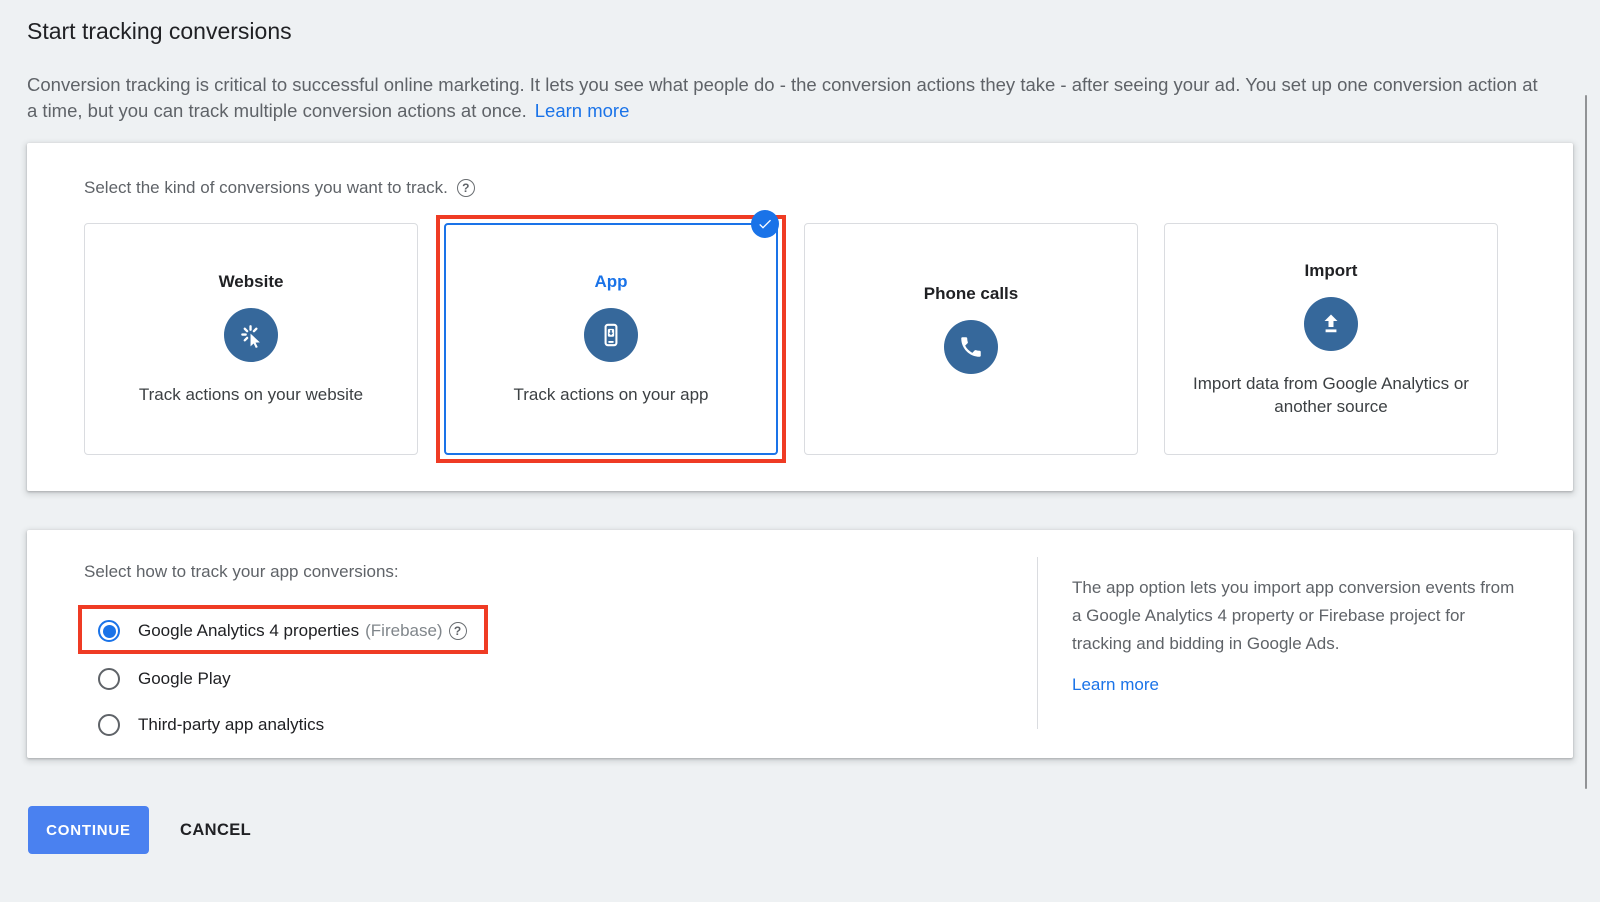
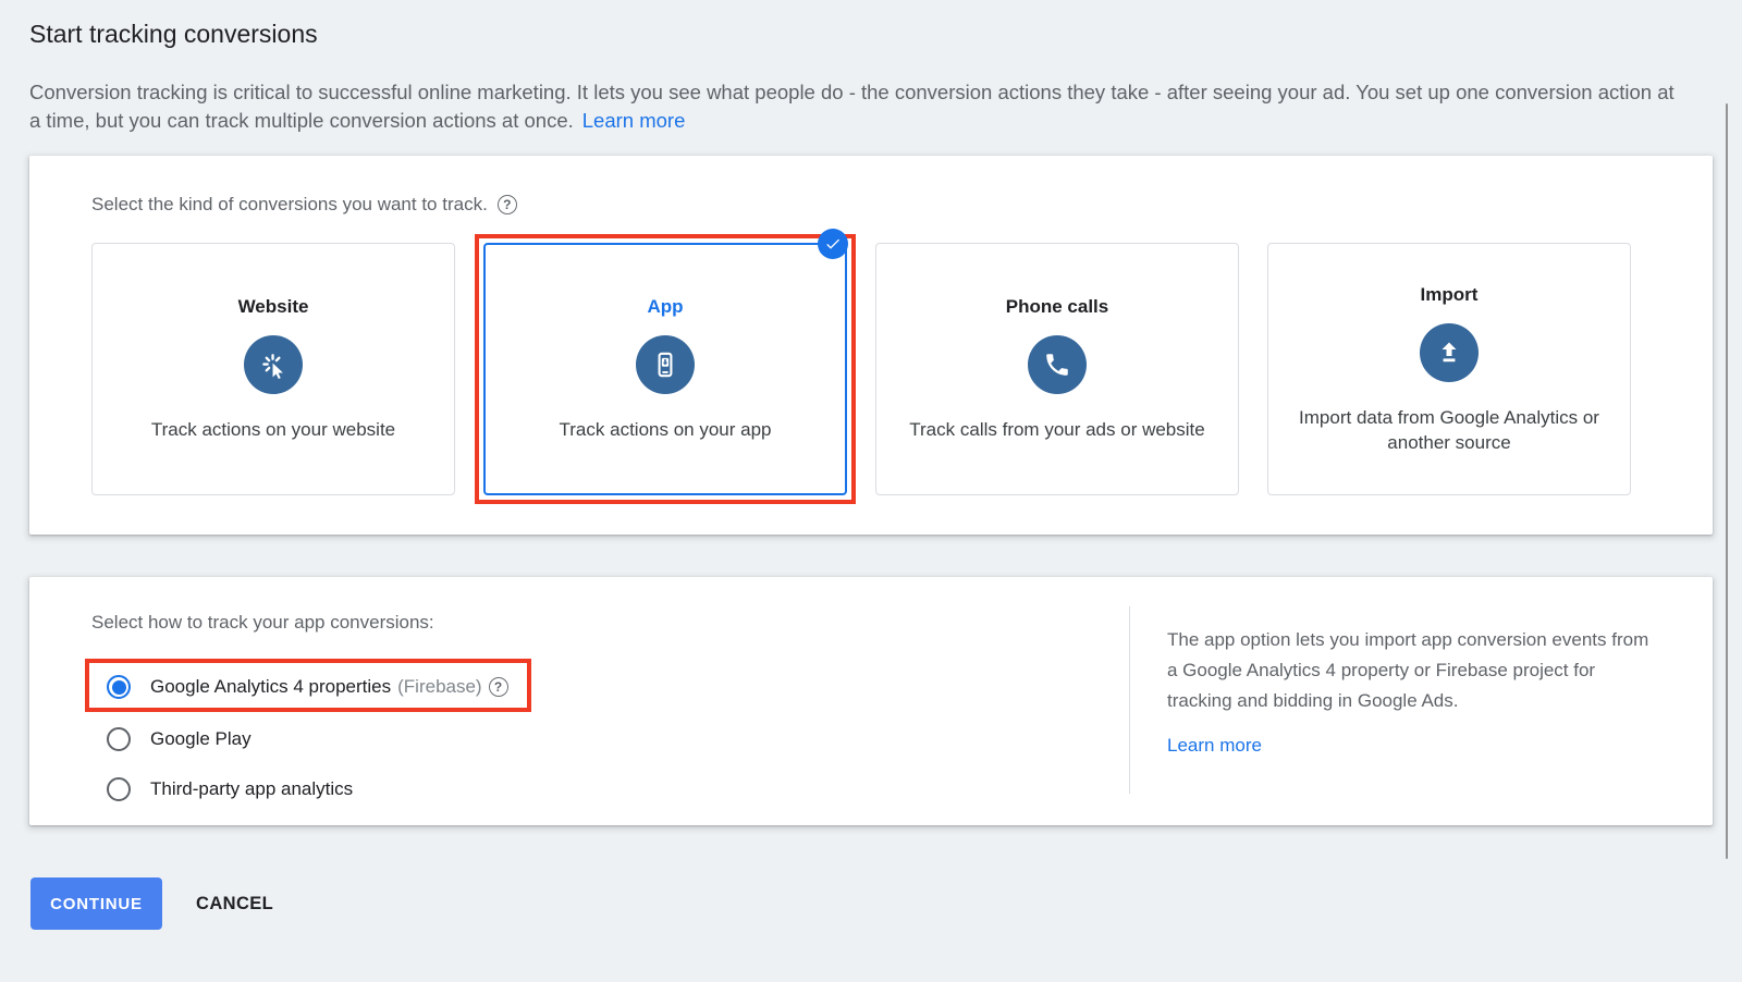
  Start tracking conversions
  Conversion tracking is critical to successful online marketing. It lets you see what people do - the conversion actions they take - after seeing your ad. You set up one conversion action at a time, but you can track multiple conversion actions at once. Learn more
  Select the kind of conversions you want to track.
  ?
  Website
  Track actions on your website
  App
  Track actions on your app
  Phone calls
+ Track calls from your ads or website
  Import
  Import data from Google Analytics or another source
  Select how to track your app conversions:
  Google Analytics 4 properties
  (Firebase)
  ?
  Google Play
  Third-party app analytics
  The app option lets you import app conversion events from a Google Analytics 4 property or Firebase project for tracking and bidding in Google Ads.
  Learn more
  CONTINUE
  CANCEL
